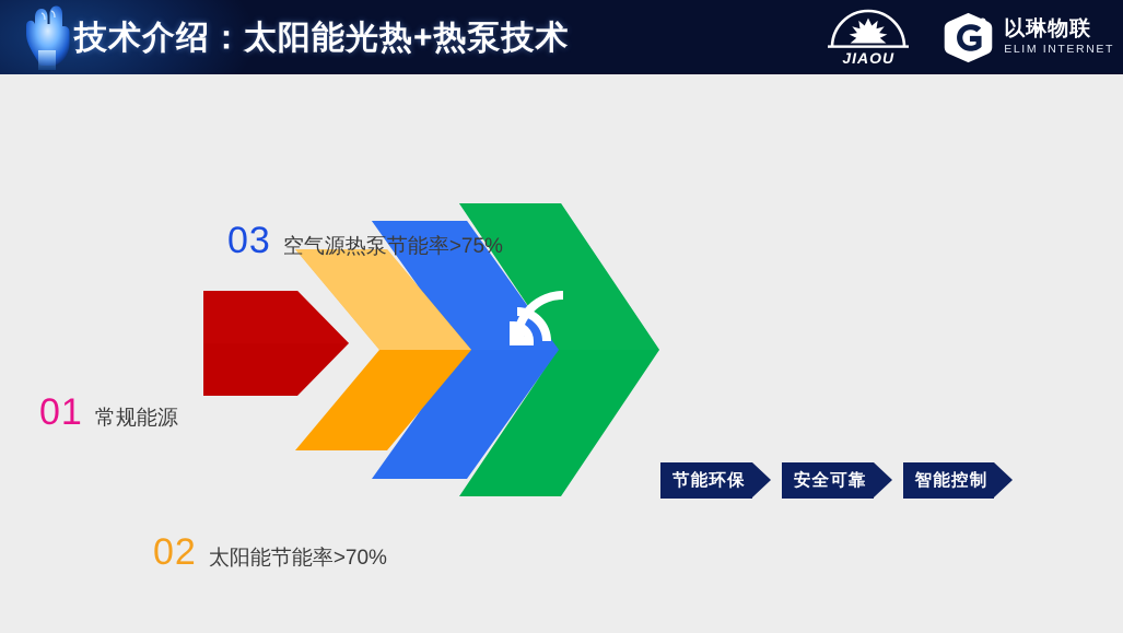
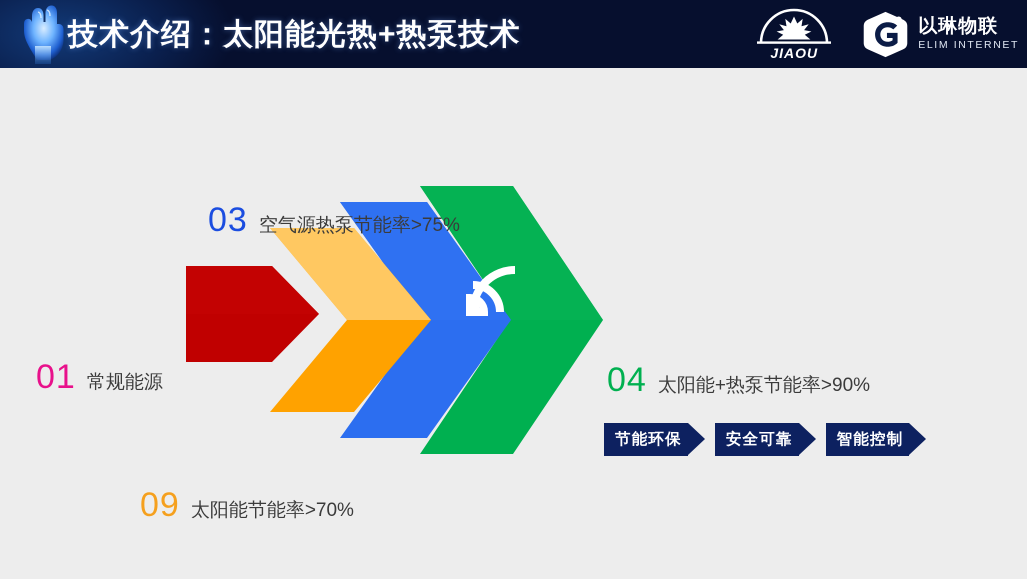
  技术介绍：太阳能光热+热泵技术
  JIAOU
  以琳物联
  ELIM INTERNET
  01
  常规能源
- 02
+ 09
  太阳能节能率>70%
  03
  空气源热泵节能率>75%
+ 04
+ 太阳能+热泵节能率>90%
  节能环保
  安全可靠
  智能控制
